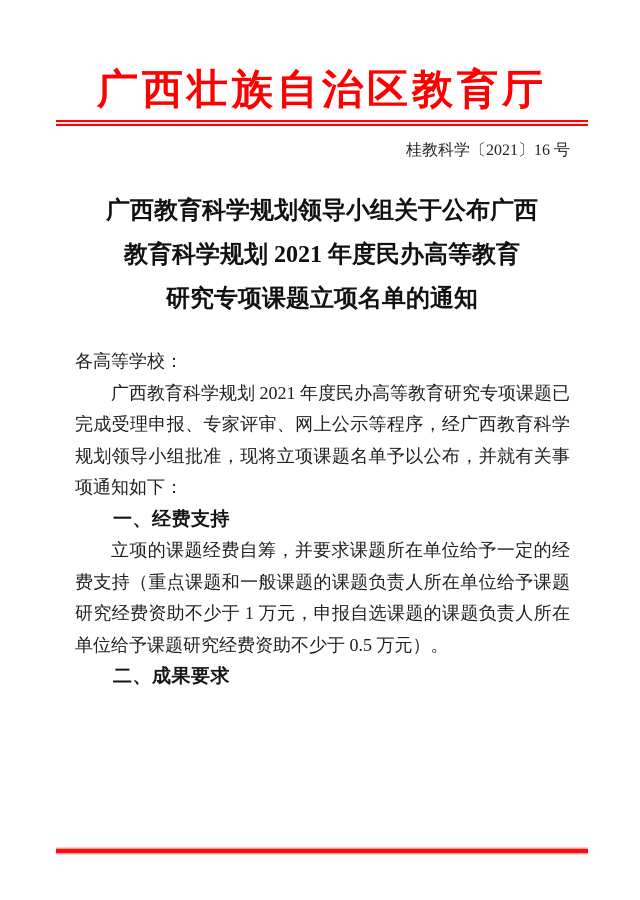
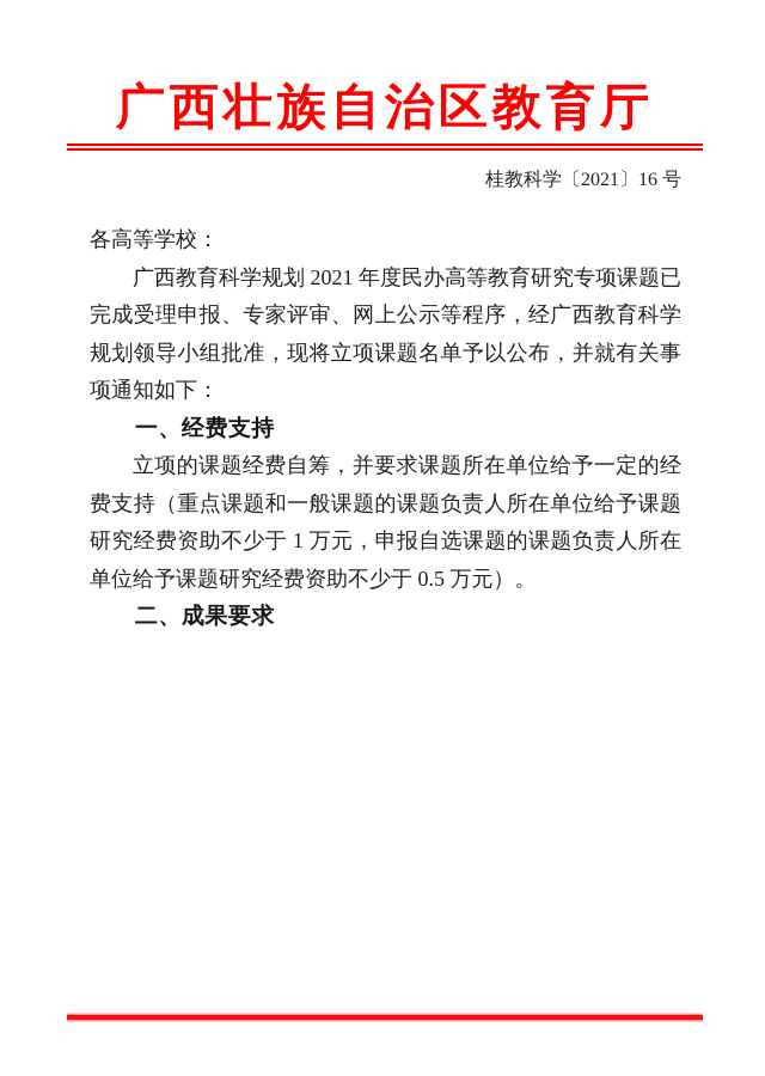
  广西壮族自治区教育厅
  桂教科学〔2021〕16 号
- 广西教育科学规划领导小组关于公布广西
- 教育科学规划 2021 年度民办高等教育
- 研究专项课题立项名单的通知
  各高等学校：
  广西教育科学规划 2021 年度民办高等教育研究专项课题已完成受理申报、专家评审、网上公示等程序，经广西教育科学规划领导小组批准，现将立项课题名单予以公布，并就有关事项通知如下：
  一、经费支持
  立项的课题经费自筹，并要求课题所在单位给予一定的经费支持（重点课题和一般课题的课题负责人所在单位给予课题研究经费资助不少于 1 万元，申报自选课题的课题负责人所在单位给予课题研究经费资助不少于 0.5 万元）。
  二、成果要求
